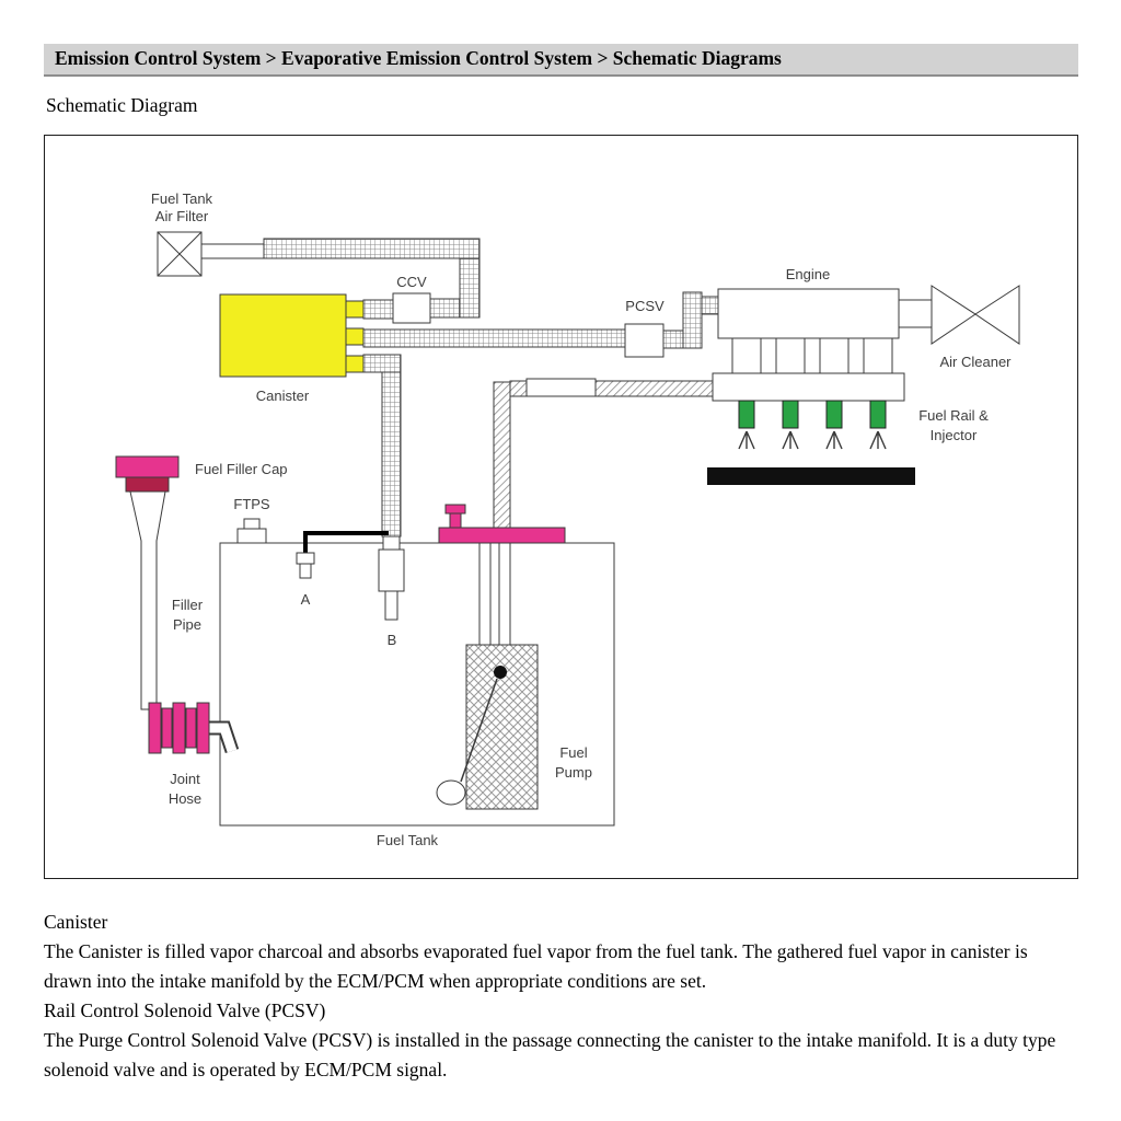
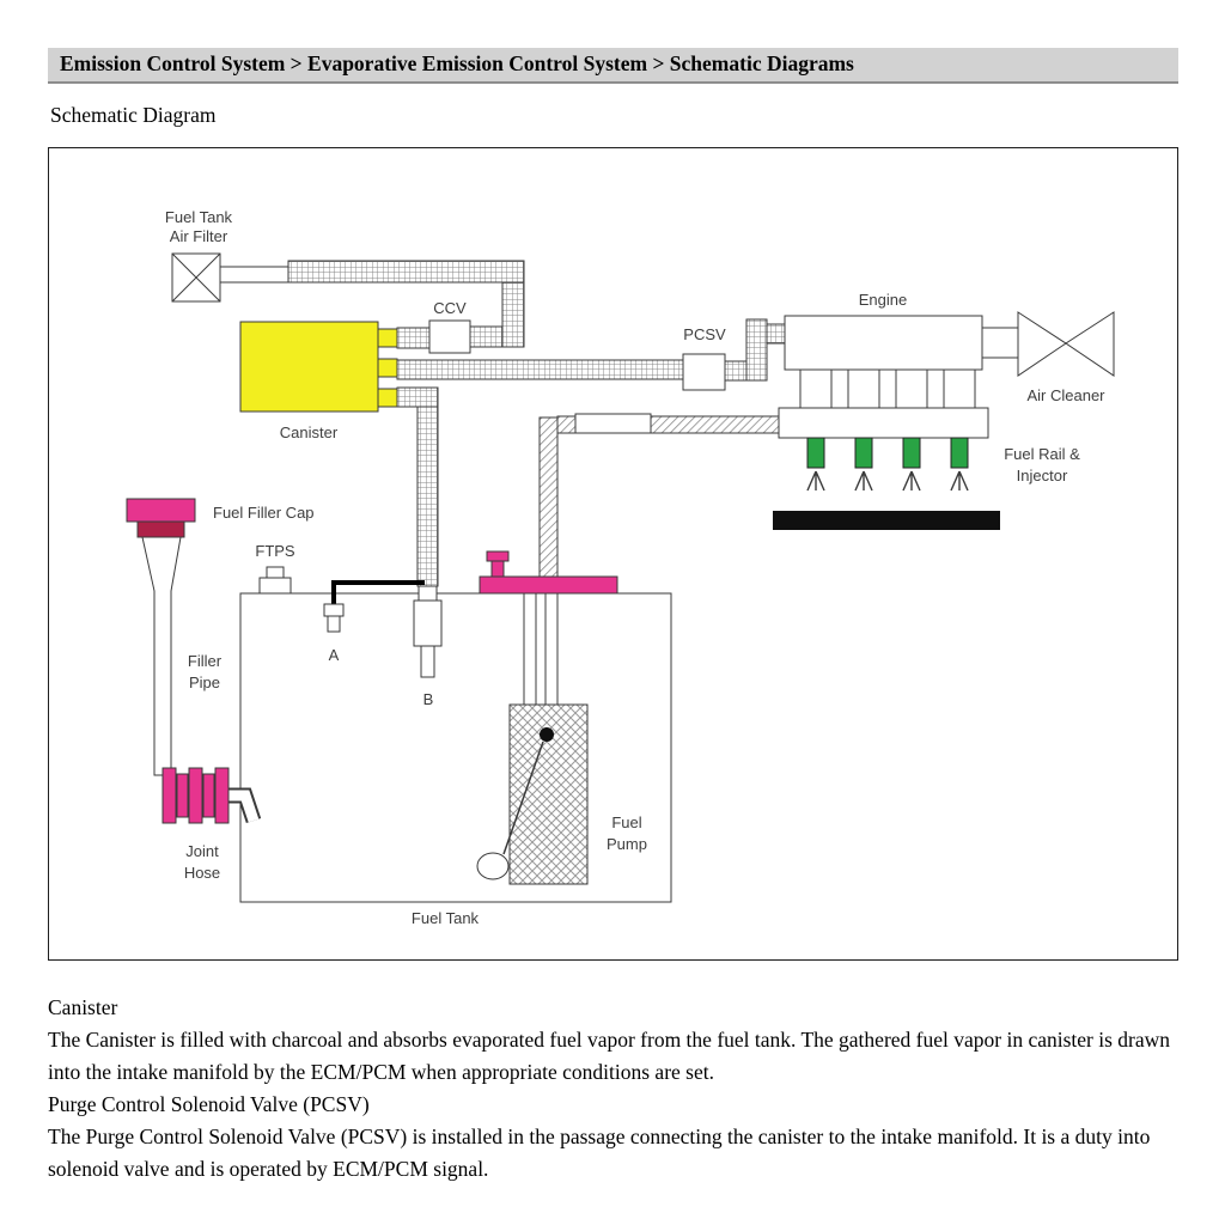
  Emission Control System > Evaporative Emission Control System > Schematic Diagrams
  Schematic Diagram
  Fuel Tank
  Air Filter
  CCV
  Canister
  PCSV
  Engine
  Fuel Rail &
  Injector
  Air Cleaner
  Fuel Tank
  FTPS
  A
  B
  Fuel
  Pump
  Fuel Filler Cap
  Filler
  Pipe
  Joint
  Hose
  Canister
- The Canister is filled vapor charcoal and absorbs evaporated fuel vapor from the fuel tank. The gathered fuel vapor in canister is drawn into the intake manifold by the ECM/PCM when appropriate conditions are set.
+ The Canister is filled with charcoal and absorbs evaporated fuel vapor from the fuel tank. The gathered fuel vapor in canister is drawn into the intake manifold by the ECM/PCM when appropriate conditions are set.
- Rail Control Solenoid Valve (PCSV)
+ Purge Control Solenoid Valve (PCSV)
- The Purge Control Solenoid Valve (PCSV) is installed in the passage connecting the canister to the intake manifold. It is a duty type solenoid valve and is operated by ECM/PCM signal.
+ The Purge Control Solenoid Valve (PCSV) is installed in the passage connecting the canister to the intake manifold. It is a duty into solenoid valve and is operated by ECM/PCM signal.
